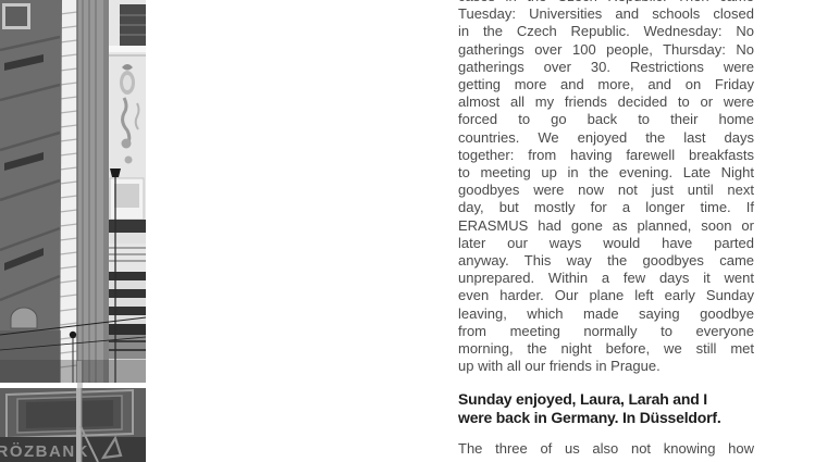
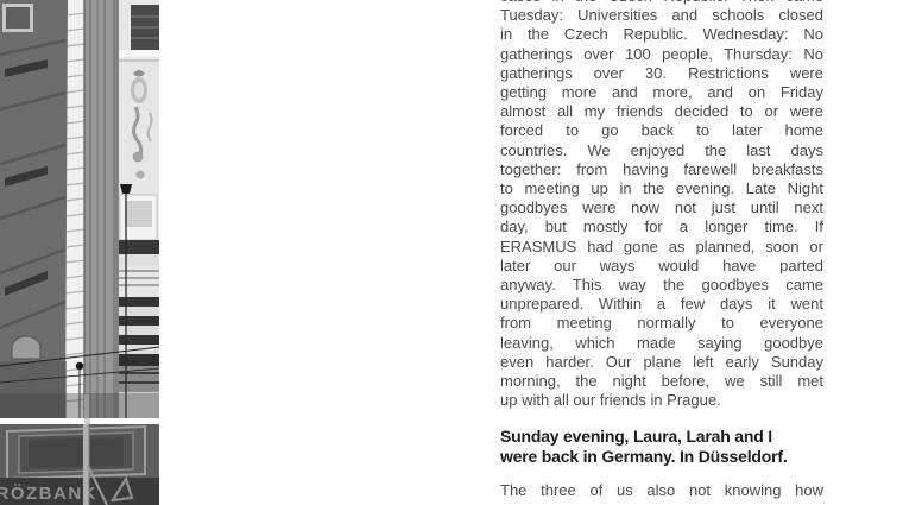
  RÖZBANK
  Tuesday: Universities and schools closed
  in the Czech Republic. Wednesday: No
  gatherings over 100 people, Thursday: No
  gatherings over 30. Restrictions were
  getting more and more, and on Friday
  almost all my friends decided to or were
- forced to go back to their home
+ forced to go back to later home
  countries. We enjoyed the last days
  together: from having farewell breakfasts
  to meeting up in the evening. Late Night
  goodbyes were now not just until next
  day, but mostly for a longer time. If
  ERASMUS had gone as planned, soon or
  later our ways would have parted
  anyway. This way the goodbyes came
  unprepared. Within a few days it went
- even harder. Our plane left early Sunday
+ from meeting normally to everyone
  leaving, which made saying goodbye
- from meeting normally to everyone
+ even harder. Our plane left early Sunday
  morning, the night before, we still met
  up with all our friends in Prague.
- Sunday enjoyed, Laura, Larah and I
+ Sunday evening, Laura, Larah and I
  were back in Germany. In Düsseldorf.
  The three of us also not knowing how
